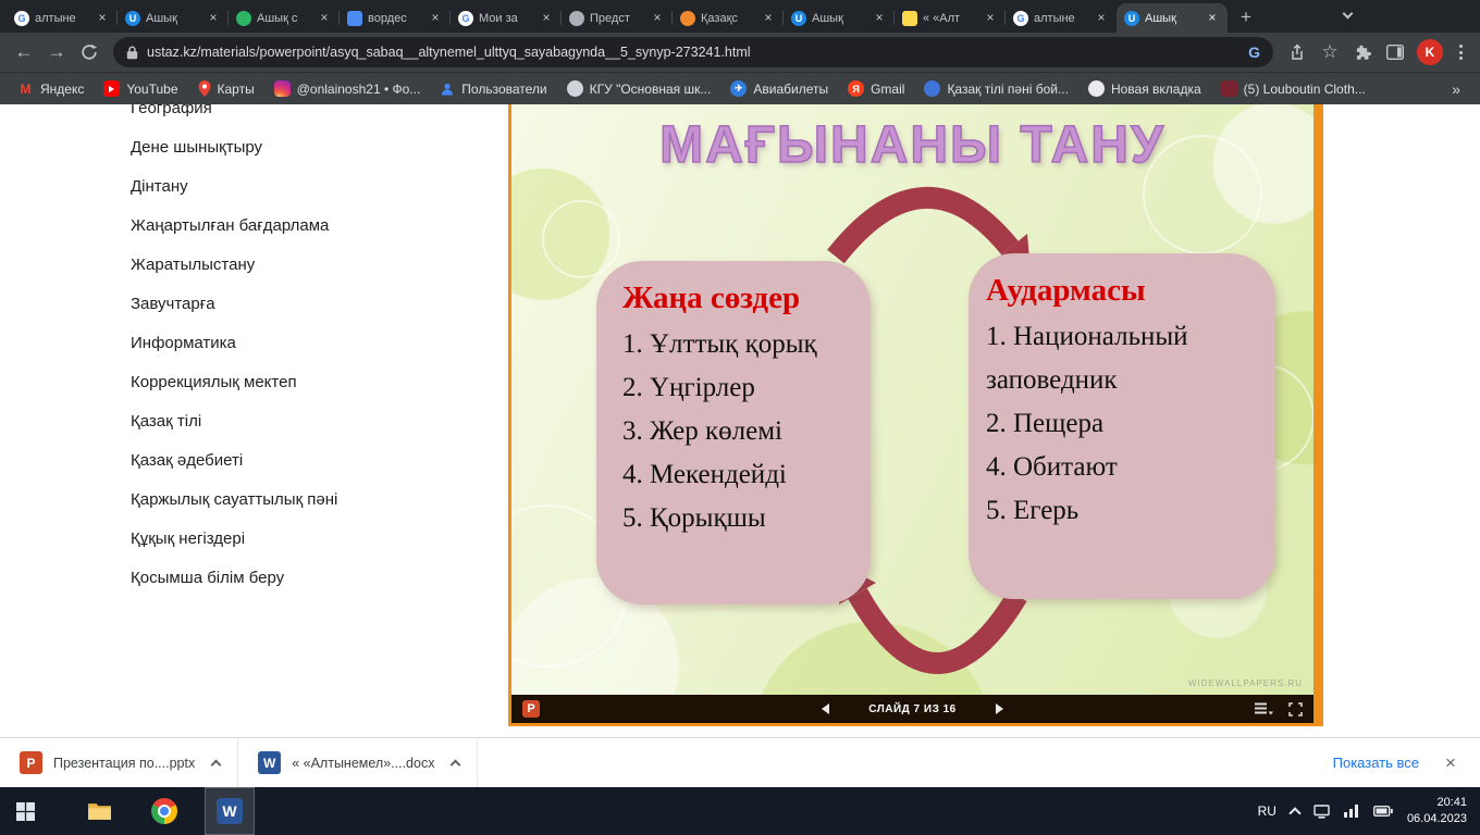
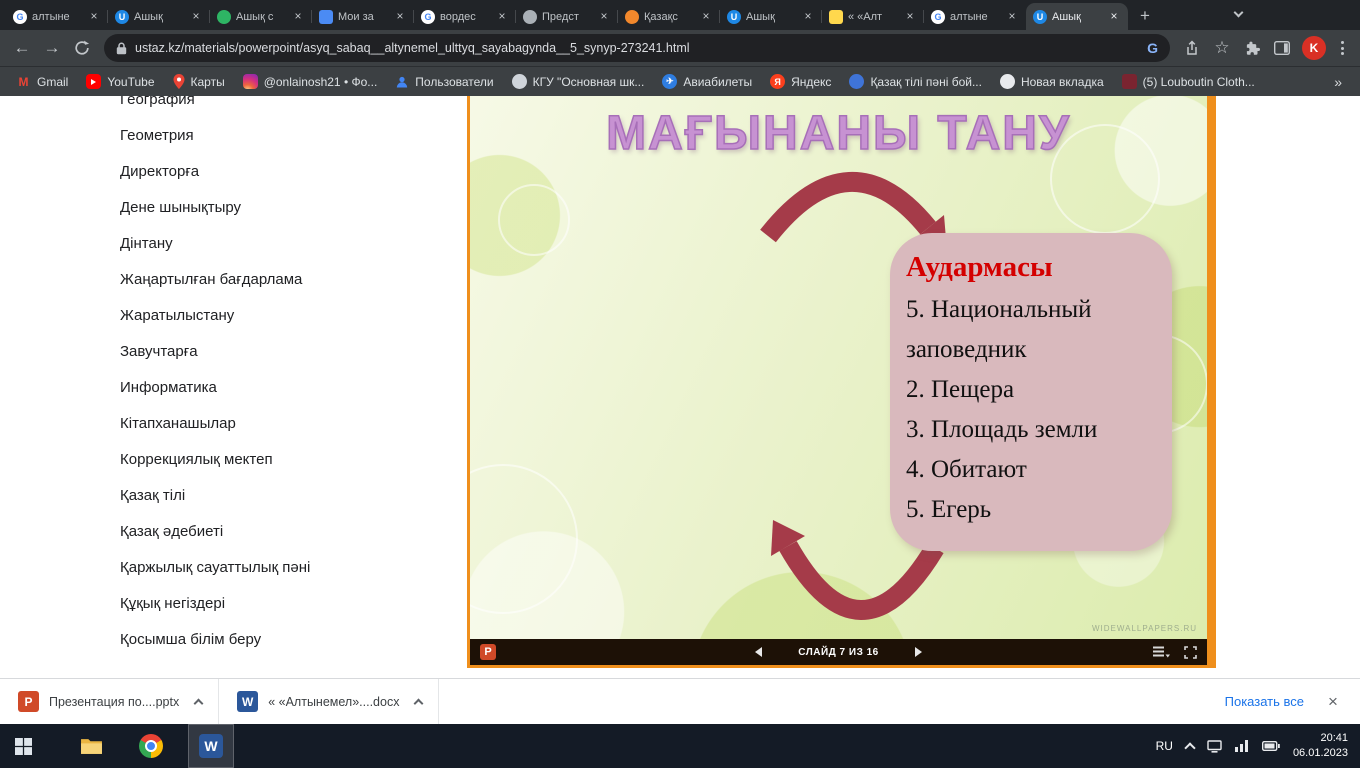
  G
  алтыне
  ×
  U
  Ашық
  ×
  Ашық с
  ×
- вордес
+ Мои за
  ×
  G
- Мои за
+ вордес
  ×
  Предст
  ×
  Қазақс
  ×
  U
  Ашық
  ×
  « «Алт
  ×
  G
  алтыне
  ×
  U
  Ашық
  ×
  +
  ←
  →
  ustaz.kz/materials/powerpoint/asyq_sabaq__altynemel_ulttyq_sayabagynda__5_synyp-273241.html
  G
  ☆
  K
  M
- Яндекс
+ Gmail
  YouTube
  Карты
  @onlainosh21 • Фо...
  Пользователи
  КГУ "Основная шк...
  ✈
  Авиабилеты
  Я
- Gmail
+ Яндекс
  Қазақ тілі пәні бой...
  Новая вкладка
  (5) Louboutin Cloth...
  »
  География
+ Геометрия
+ Директорға
  Дене шынықтыру
  Дінтану
  Жаңартылған бағдарлама
  Жаратылыстану
  Завучтарға
  Информатика
+ Кітапханашылар
  Коррекциялық мектеп
  Қазақ тілі
  Қазақ әдебиеті
  Қаржылық сауаттылық пәні
  Құқық негіздері
  Қосымша білім беру
  МАҒЫНАНЫ ТАНУ
- Жаңа сөздер
- 1. Ұлттық қорық
- 2. Үңгірлер
- 3. Жер көлемі
- 4. Мекендейді
- 5. Қорықшы
  Аудармасы
- 1. Национальный заповедник
+ 5. Национальный заповедник
  2. Пещера
+ 3. Площадь земли
  4. Обитают
  5. Егерь
  WIDEWALLPAPERS.RU
  P
  СЛАЙД 7 ИЗ 16
  P
  Презентация по....pptx
  W
  « «Алтынемел»....docx
  Показать все
  ×
  W
  RU
  20:41
- 06.04.2023
+ 06.01.2023
